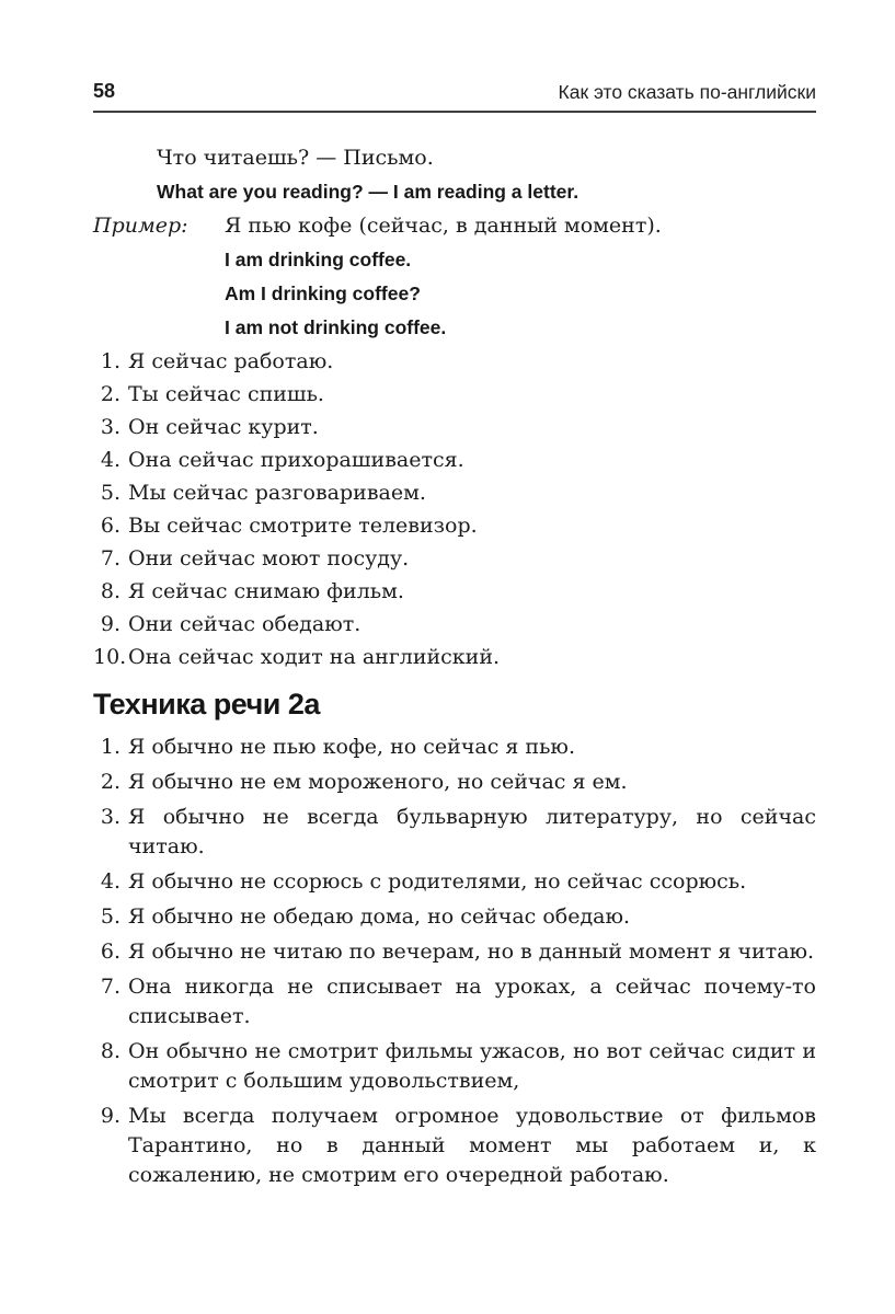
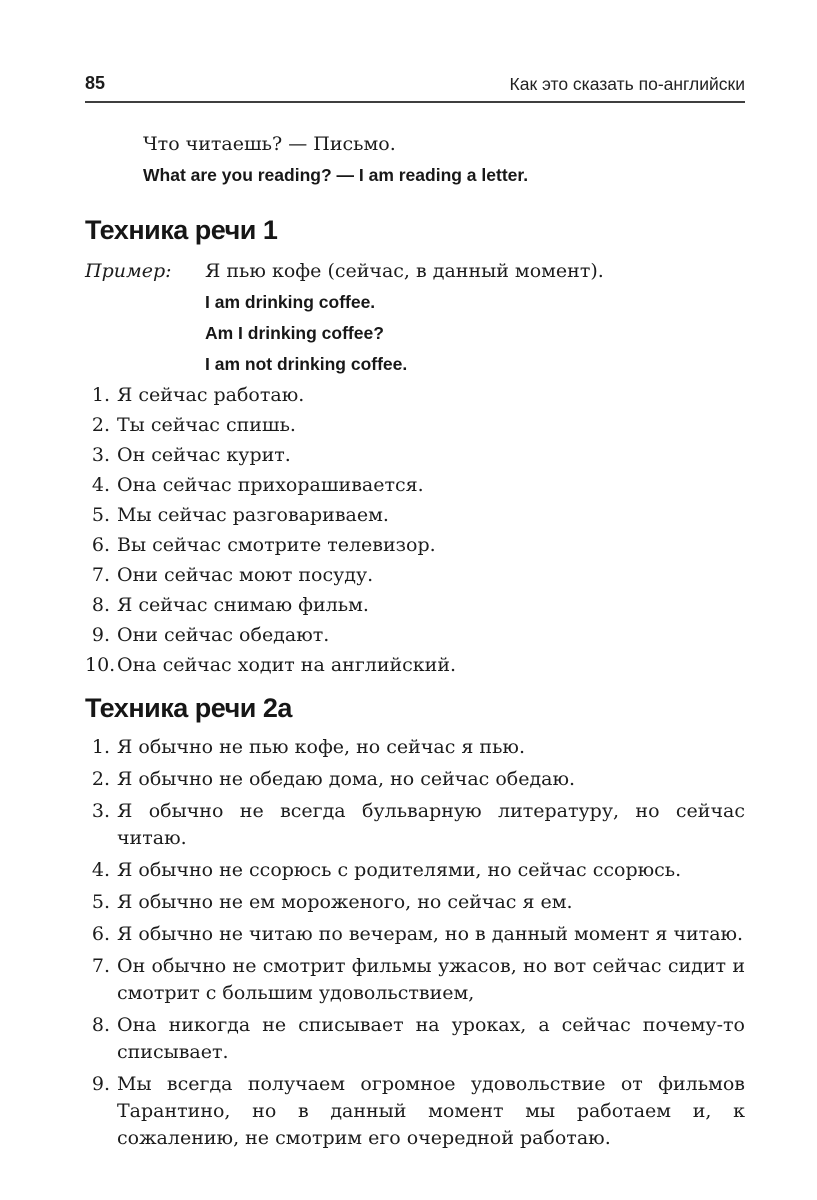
- 58
+ 85
  Как это сказать по-английски
  Что читаешь? — Письмо.
  What are you reading? — I am reading a letter.
+ Техника речи 1
  Пример:
  Я пью кофе (сейчас, в данный момент).
  I am drinking coffee.
  Am I drinking coffee?
  I am not drinking coffee.
  1.
  Я сейчас работаю.
  2.
  Ты сейчас спишь.
  3.
  Он сейчас курит.
  4.
  Она сейчас прихорашивается.
  5.
  Мы сейчас разговариваем.
  6.
  Вы сейчас смотрите телевизор.
  7.
  Они сейчас моют посуду.
  8.
  Я сейчас снимаю фильм.
  9.
  Они сейчас обедают.
  10.
  Она сейчас ходит на английский.
  Техника речи 2а
  1.
  Я обычно не пью кофе, но сейчас я пью.
  2.
- Я обычно не ем мороженого, но сейчас я ем.
+ Я обычно не обедаю дома, но сейчас обедаю.
  3.
  Я обычно не всегда бульварную литературу, но сейчас читаю.
  4.
  Я обычно не ссорюсь с родителями, но сейчас ссорюсь.
  5.
- Я обычно не обедаю дома, но сейчас обедаю.
+ Я обычно не ем мороженого, но сейчас я ем.
  6.
  Я обычно не читаю по вечерам, но в данный момент я читаю.
  7.
- Она никогда не списывает на уроках, а сейчас почему-то списывает.
+ Он обычно не смотрит фильмы ужасов, но вот сейчас сидит и смотрит с большим удовольствием,
  8.
- Он обычно не смотрит фильмы ужасов, но вот сейчас сидит и смотрит с большим удовольствием,
+ Она никогда не списывает на уроках, а сейчас почему-то списывает.
  9.
  Мы всегда получаем огромное удовольствие от фильмов Тарантино, но в данный момент мы работаем и, к сожалению, не смотрим его очередной работаю.
